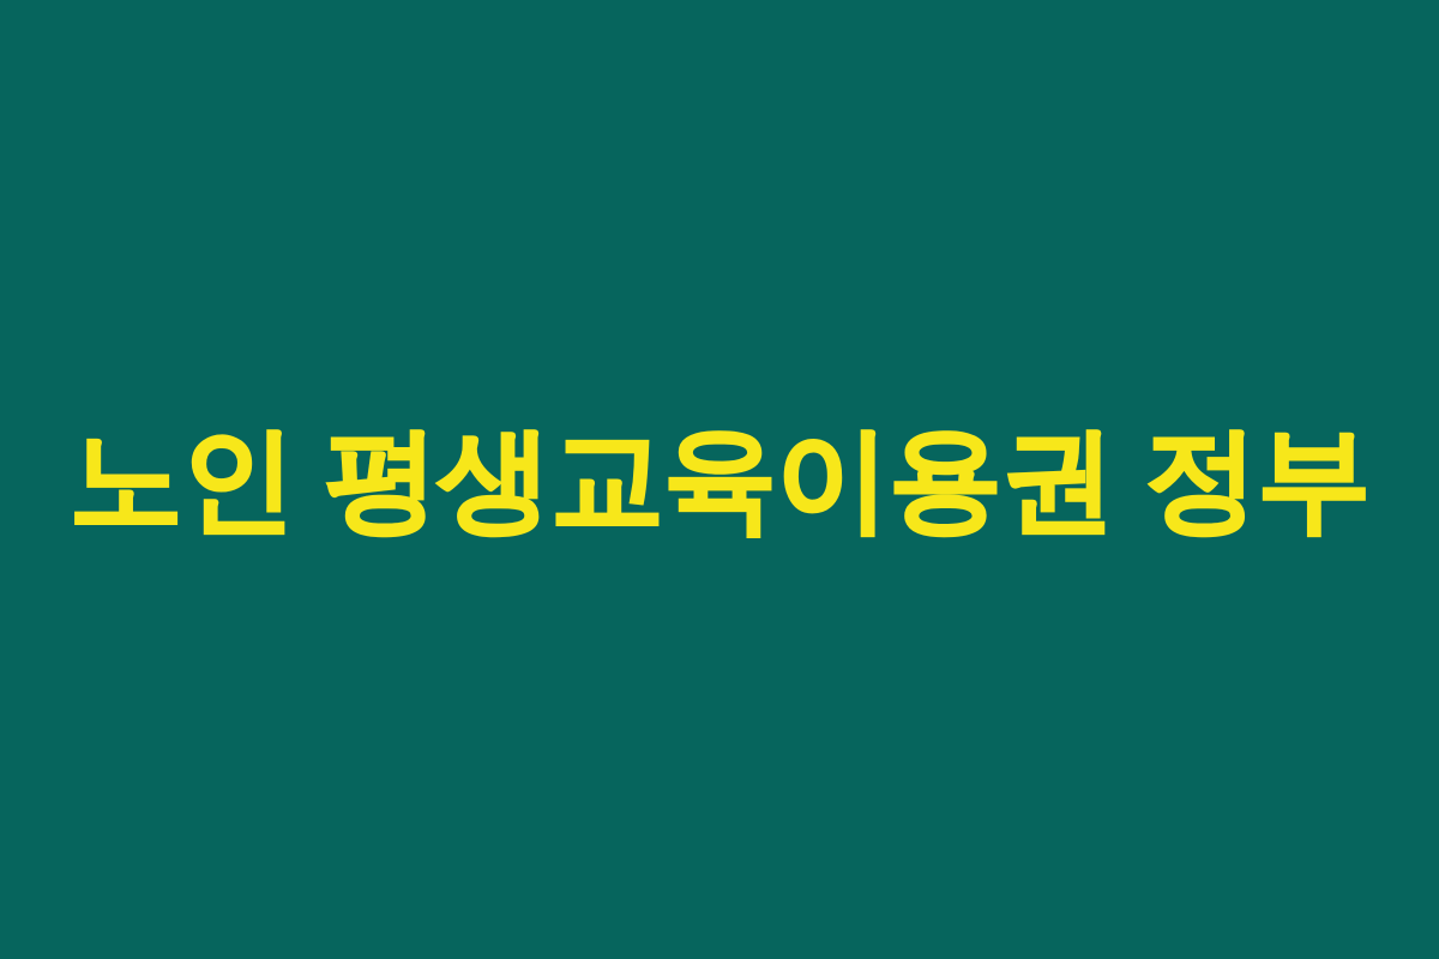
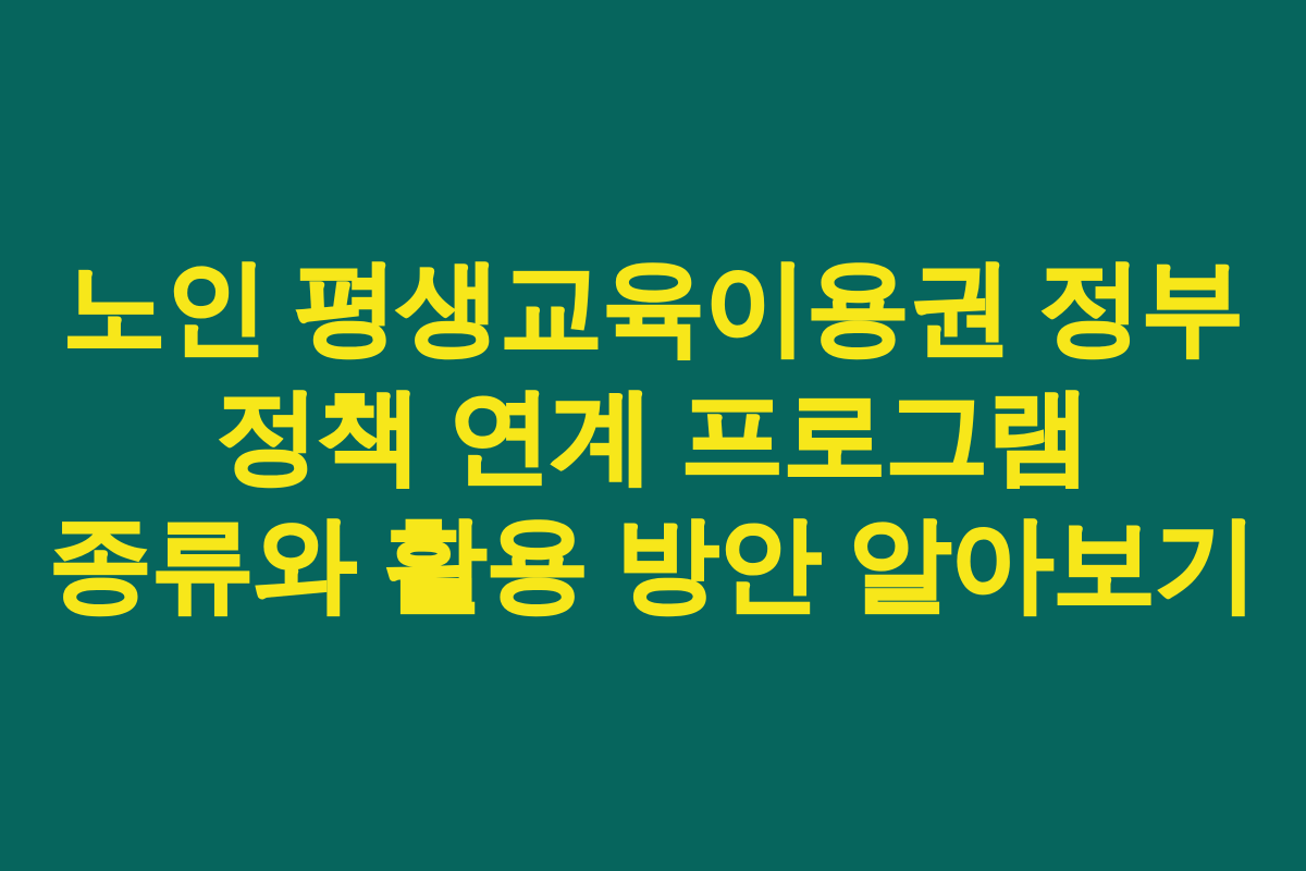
  노인 평생교육이용권 정부
+ 정책 연계 프로그램
+ 종류와 활용 방안 알아보기
